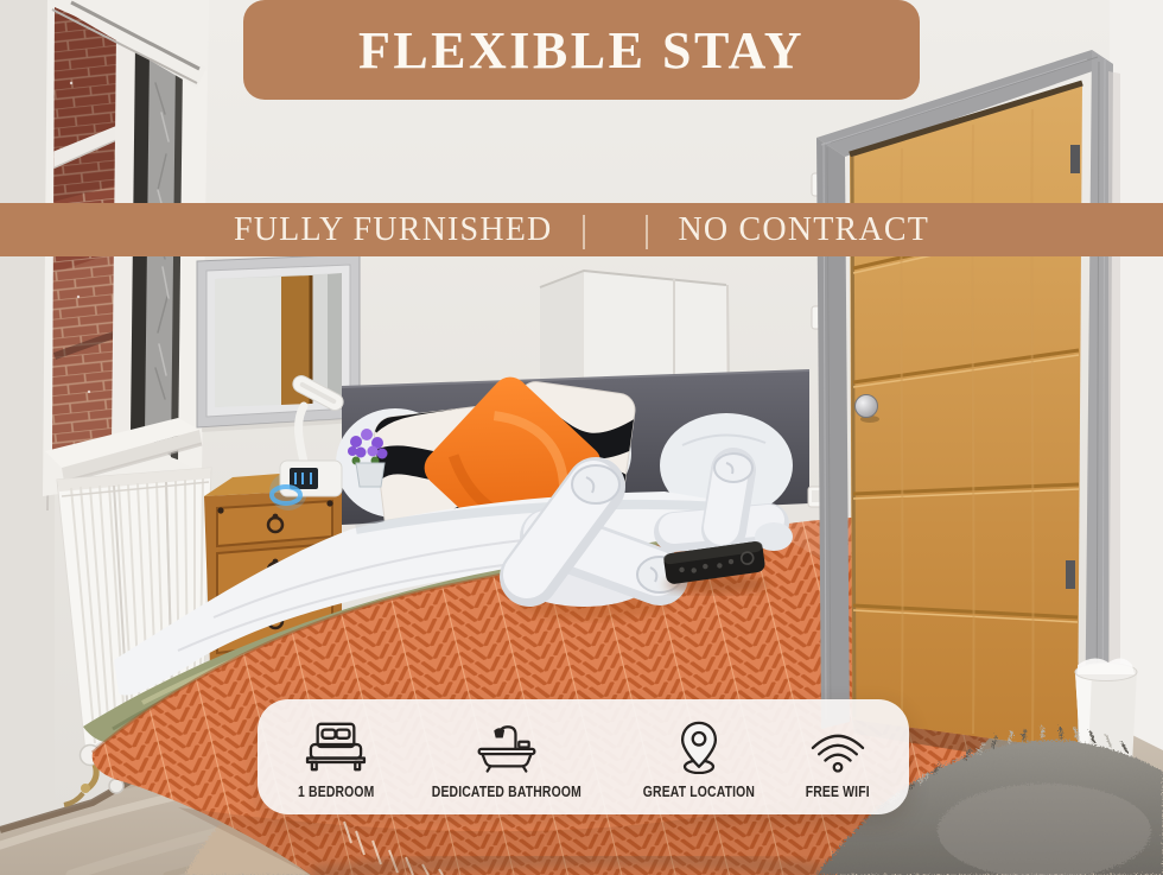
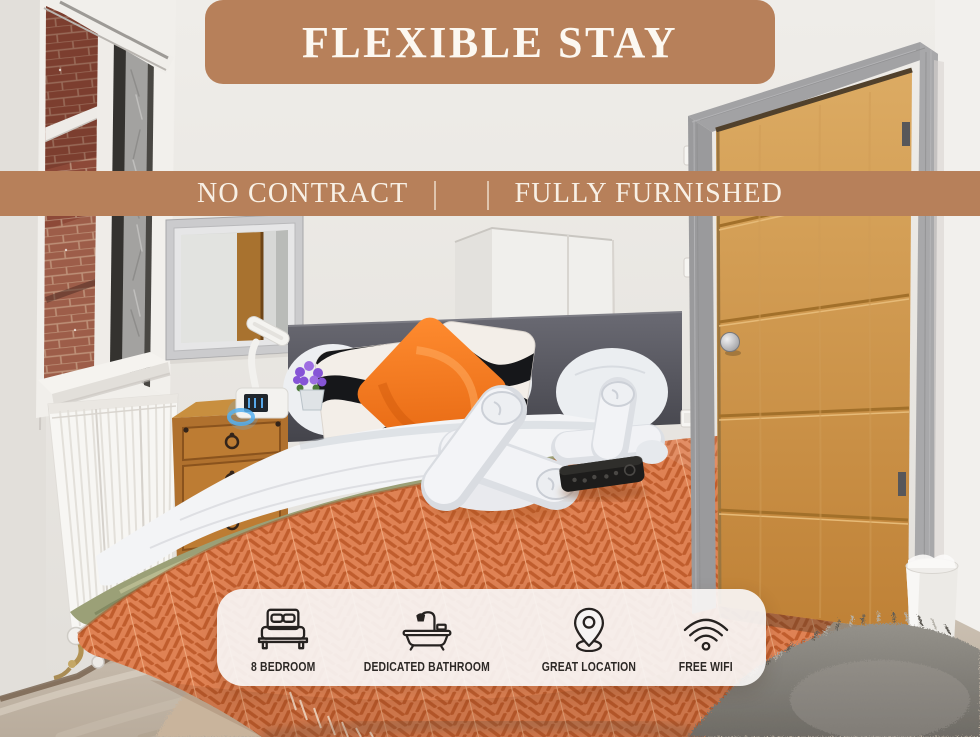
  FLEXIBLE STAY
- FULLY FURNISHED
+ NO CONTRACT
  |
  |
- NO CONTRACT
+ FULLY FURNISHED
- 1 BEDROOM
+ 8 BEDROOM
  DEDICATED BATHROOM
  GREAT LOCATION
  FREE WIFI
